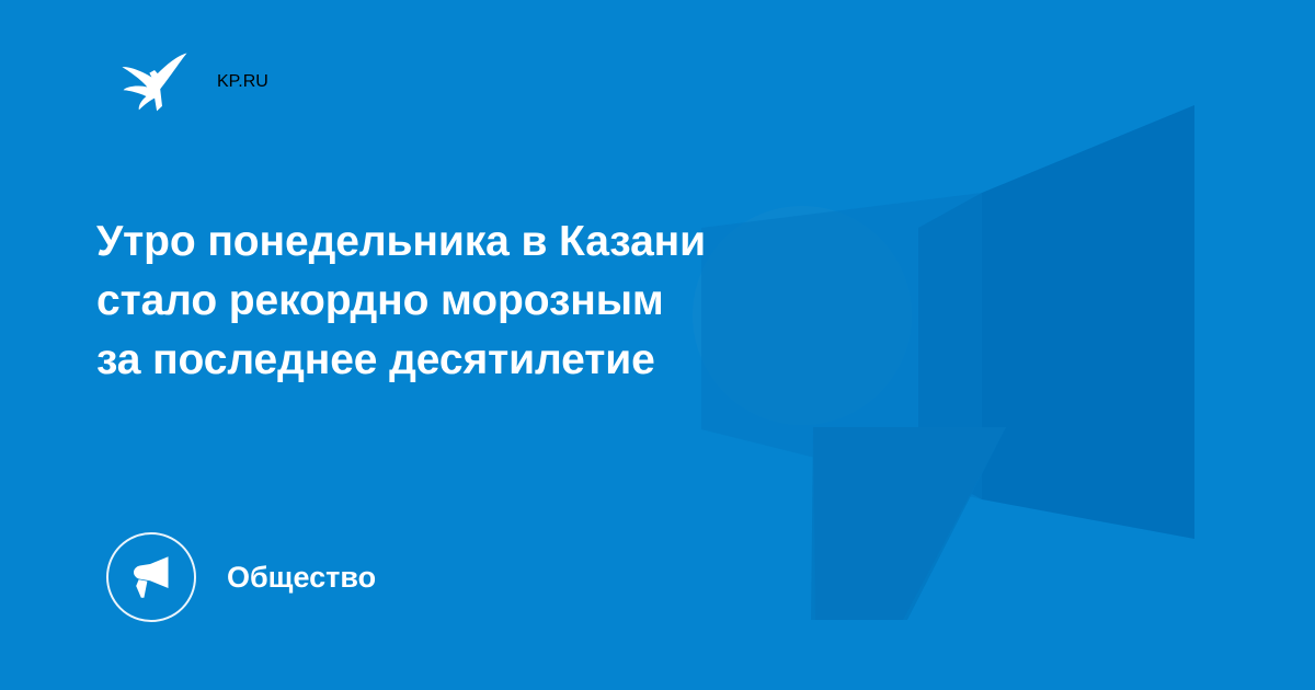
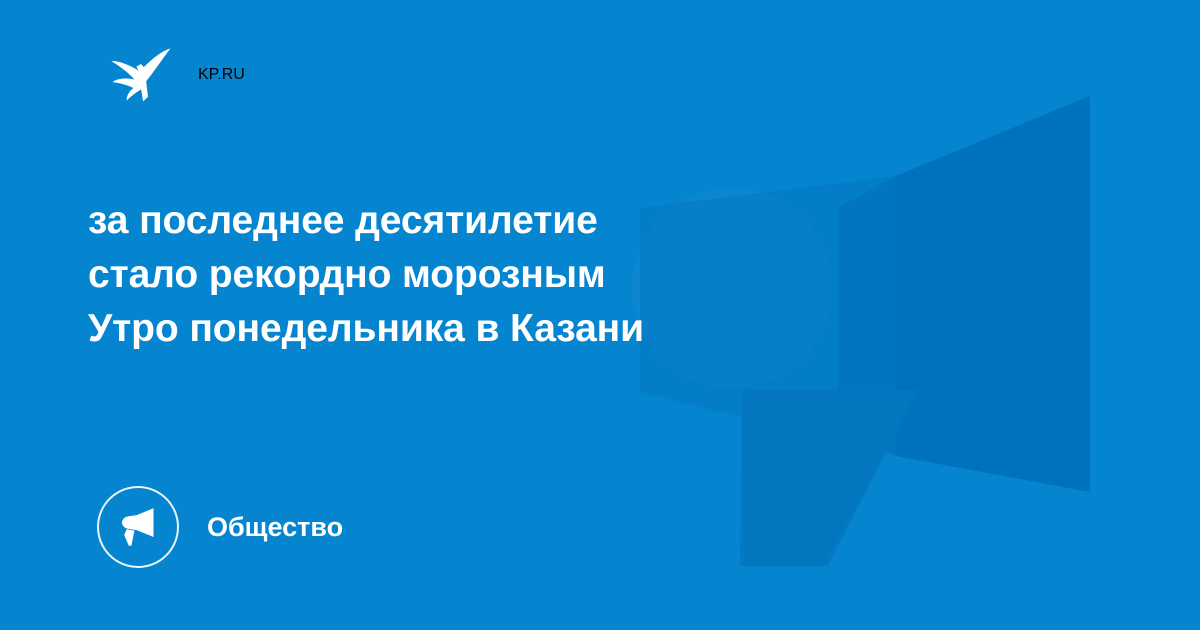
  KP.RU
- Утро понедельника в Казани
+ за последнее десятилетие
  стало рекордно морозным
- за последнее десятилетие
+ Утро понедельника в Казани
  Общество
